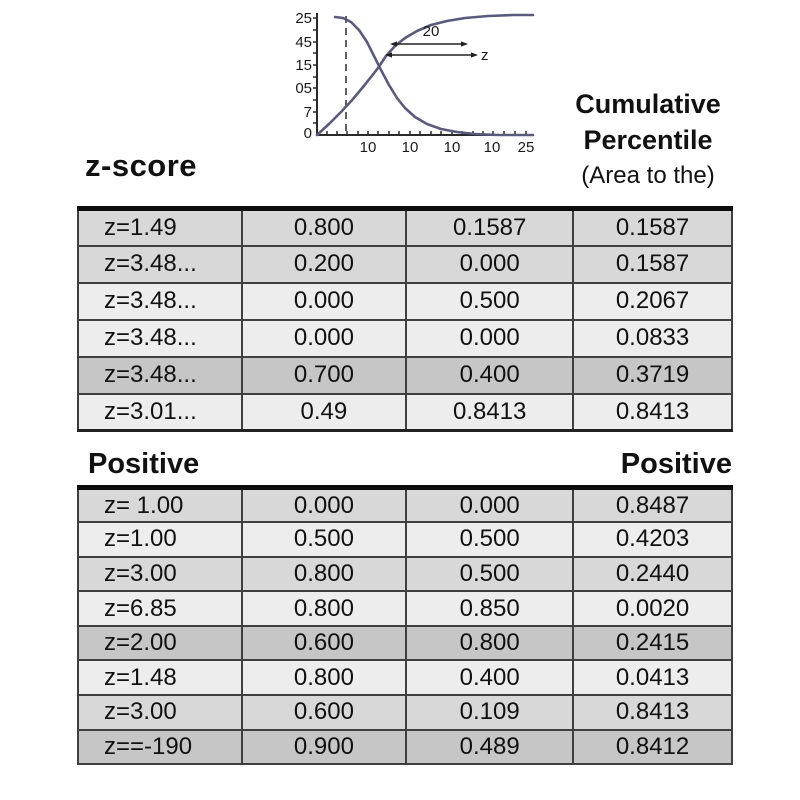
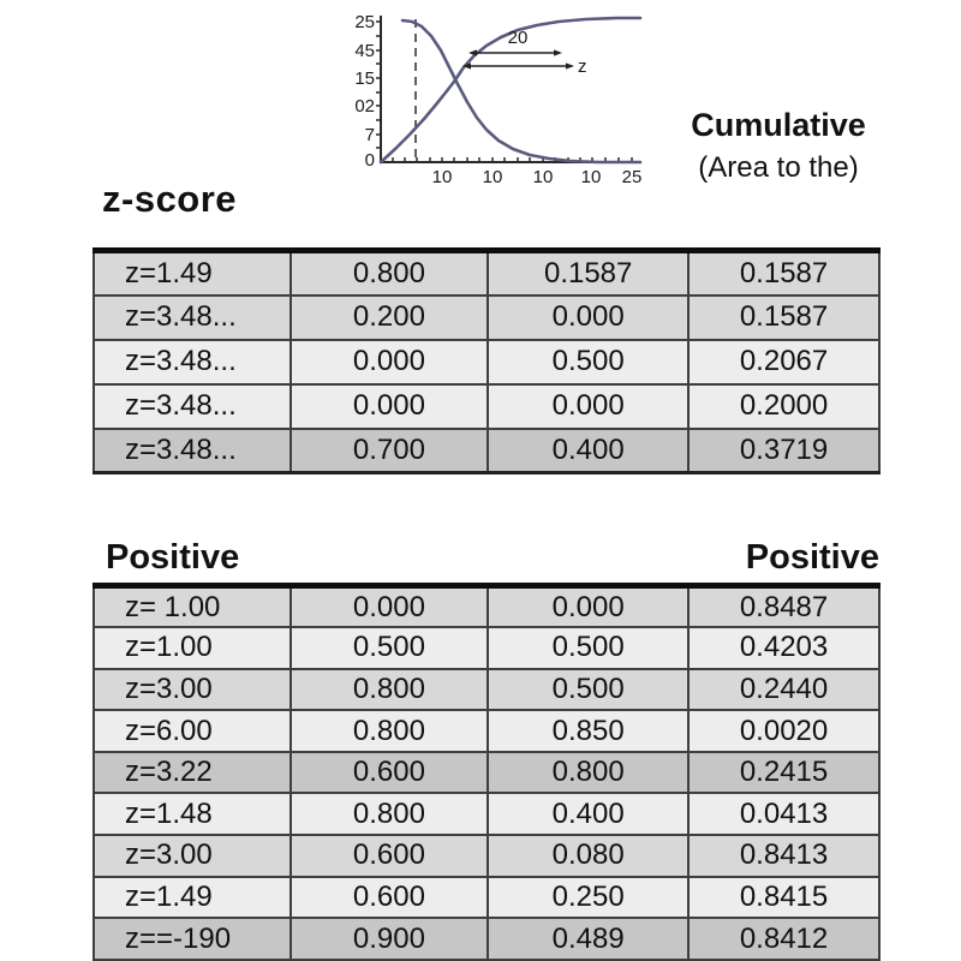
  20
  z
  25
  45
  15
- 05
+ 02
  7
  0
  10
  10
  10
  10
  25
  z-score
  Cumulative
- Percentile
  (Area to the)
  z=1.49	0.800	0.1587	0.1587
  z=3.48...	0.200	0.000	0.1587
  z=3.48...	0.000	0.500	0.2067
- z=3.48...	0.000	0.000	0.0833
+ z=3.48...	0.000	0.000	0.2000
  z=3.48...	0.700	0.400	0.3719
- z=3.01...	0.49	0.8413	0.8413
  Positive
  Positive
  z= 1.00	0.000	0.000	0.8487
  z=1.00	0.500	0.500	0.4203
  z=3.00	0.800	0.500	0.2440
- z=6.85	0.800	0.850	0.0020
+ z=6.00	0.800	0.850	0.0020
- z=2.00	0.600	0.800	0.2415
+ z=3.22	0.600	0.800	0.2415
  z=1.48	0.800	0.400	0.0413
- z=3.00	0.600	0.109	0.8413
+ z=3.00	0.600	0.080	0.8413
+ z=1.49	0.600	0.250	0.8415
  z==-190	0.900	0.489	0.8412
